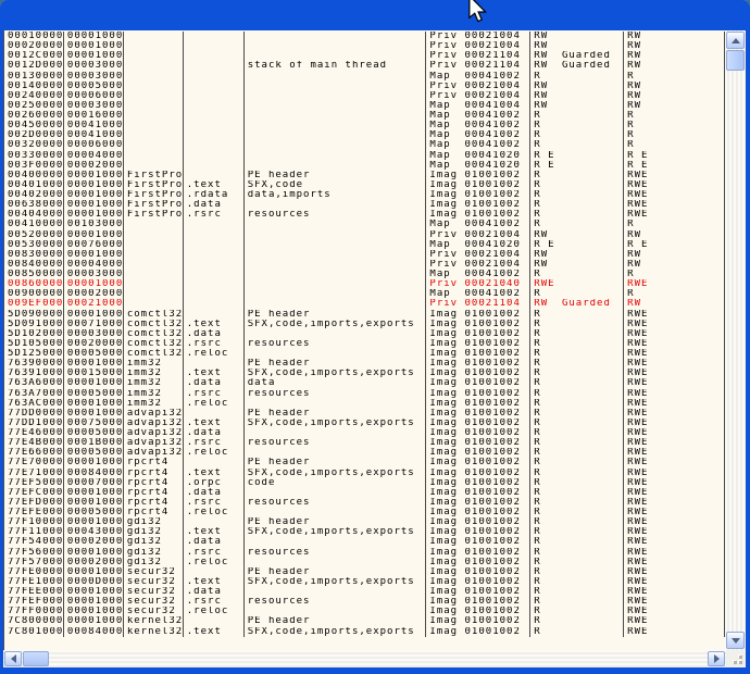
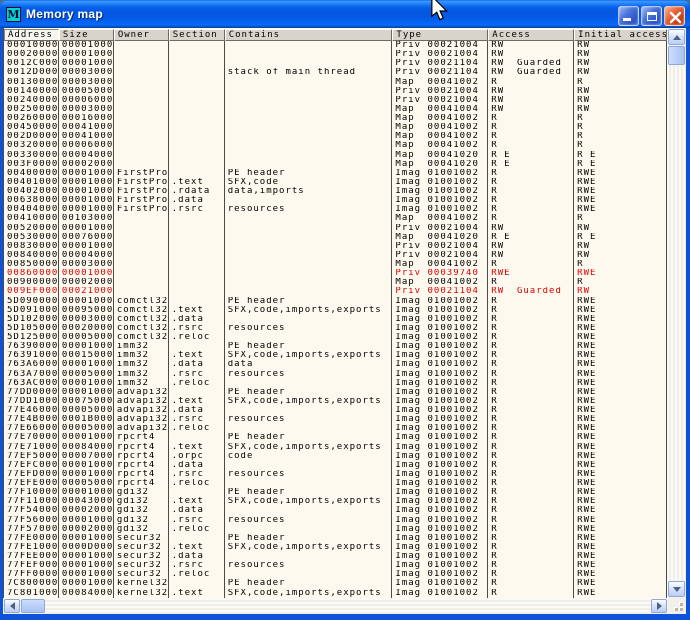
+ M
+ Memory map
+ Address
+ Size
+ Owner
+ Section
+ Contains
+ Type
+ Access
+ Initial access
  00010000
  00001000
  Priv 00021004
  RW
  RW
  00020000
  00001000
  Priv 00021004
  RW
  RW
  0012C000
  00001000
  Priv 00021104
  RW Guarded
  RW
  0012D000
  00003000
  stack of main thread
  Priv 00021104
  RW Guarded
  RW
  00130000
  00003000
  Map 00041002
  R
  R
  00140000
  00005000
  Priv 00021004
  RW
  RW
  00240000
  00006000
  Priv 00021004
  RW
  RW
  00250000
  00003000
  Map 00041004
  RW
  RW
  00260000
  00016000
  Map 00041002
  R
  R
  00450000
  00041000
  Map 00041002
  R
  R
  002D0000
  00041000
  Map 00041002
  R
  R
  00320000
  00006000
  Map 00041002
  R
  R
  00330000
  00004000
  Map 00041020
  R E
  R E
  003F0000
  00002000
  Map 00041020
  R E
  R E
  00400000
  00001000
  FirstPro
  PE header
  Imag 01001002
  R
  RWE
  00401000
  00001000
  FirstPro
  .text
  SFX,code
  Imag 01001002
  R
  RWE
  00402000
  00001000
  FirstPro
  .rdata
  data,imports
  Imag 01001002
  R
  RWE
  00638000
  00001000
  FirstPro
  .data
  Imag 01001002
  R
  RWE
  00404000
  00001000
  FirstPro
  .rsrc
  resources
  Imag 01001002
  R
  RWE
  00410000
  00103000
  Map 00041002
  R
  R
  00520000
  00001000
  Priv 00021004
  RW
  RW
  00530000
  00076000
  Map 00041020
  R E
  R E
  00830000
  00001000
  Priv 00021004
  RW
  RW
  00840000
  00004000
  Priv 00021004
  RW
  RW
  00850000
  00003000
  Map 00041002
  R
  R
  00860000
  00001000
- Priv 00021040
+ Priv 00039740
  RWE
  RWE
  00900000
  00002000
  Map 00041002
  R
  R
  009EF000
  00021000
  Priv 00021104
  RW Guarded
  RW
  5D090000
  00001000
  comctl32
  PE header
  Imag 01001002
  R
  RWE
  5D091000
- 00071000
+ 00095000
  comctl32
  .text
  SFX,code,imports,exports
  Imag 01001002
  R
  RWE
  5D102000
  00003000
  comctl32
  .data
  Imag 01001002
  R
  RWE
  5D105000
  00020000
  comctl32
  .rsrc
  resources
  Imag 01001002
  R
  RWE
  5D125000
  00005000
  comctl32
  .reloc
  Imag 01001002
  R
  RWE
  76390000
  00001000
  imm32
  PE header
  Imag 01001002
  R
  RWE
  76391000
  00015000
  imm32
  .text
  SFX,code,imports,exports
  Imag 01001002
  R
  RWE
  763A6000
  00001000
  imm32
  .data
  data
  Imag 01001002
  R
  RWE
  763A7000
  00005000
  imm32
  .rsrc
  resources
  Imag 01001002
  R
  RWE
  763AC000
  00001000
  imm32
  .reloc
  Imag 01001002
  R
  RWE
  77DD0000
  00001000
  advapi32
  PE header
  Imag 01001002
  R
  RWE
  77DD1000
  00075000
  advapi32
  .text
  SFX,code,imports,exports
  Imag 01001002
  R
  RWE
  77E46000
  00005000
  advapi32
  .data
  Imag 01001002
  R
  RWE
  77E4B000
  0001B000
  advapi32
  .rsrc
  resources
  Imag 01001002
  R
  RWE
  77E66000
  00005000
  advapi32
  .reloc
  Imag 01001002
  R
  RWE
  77E70000
  00001000
  rpcrt4
  PE header
  Imag 01001002
  R
  RWE
  77E71000
  00084000
  rpcrt4
  .text
  SFX,code,imports,exports
  Imag 01001002
  R
  RWE
  77EF5000
  00007000
  rpcrt4
  .orpc
  code
  Imag 01001002
  R
  RWE
  77EFC000
  00001000
  rpcrt4
  .data
  Imag 01001002
  R
  RWE
  77EFD000
  00001000
  rpcrt4
  .rsrc
  resources
  Imag 01001002
  R
  RWE
  77EFE000
  00005000
  rpcrt4
  .reloc
  Imag 01001002
  R
  RWE
  77F10000
  00001000
  gdi32
  PE header
  Imag 01001002
  R
  RWE
  77F11000
  00043000
  gdi32
  .text
  SFX,code,imports,exports
  Imag 01001002
  R
  RWE
  77F54000
  00002000
  gdi32
  .data
  Imag 01001002
  R
  RWE
  77F56000
  00001000
  gdi32
  .rsrc
  resources
  Imag 01001002
  R
  RWE
  77F57000
  00002000
  gdi32
  .reloc
  Imag 01001002
  R
  RWE
  77FE0000
  00001000
  secur32
  PE header
  Imag 01001002
  R
  RWE
  77FE1000
  0000D000
  secur32
  .text
  SFX,code,imports,exports
  Imag 01001002
  R
  RWE
  77FEE000
  00001000
  secur32
  .data
  Imag 01001002
  R
  RWE
  77FEF000
  00001000
  secur32
  .rsrc
  resources
  Imag 01001002
  R
  RWE
  77FF0000
  00001000
  secur32
  .reloc
  Imag 01001002
  R
  RWE
  7C800000
  00001000
  kernel32
  PE header
  Imag 01001002
  R
  RWE
  7C801000
  00084000
  kernel32
  .text
  SFX,code,imports,exports
  Imag 01001002
  R
  RWE
